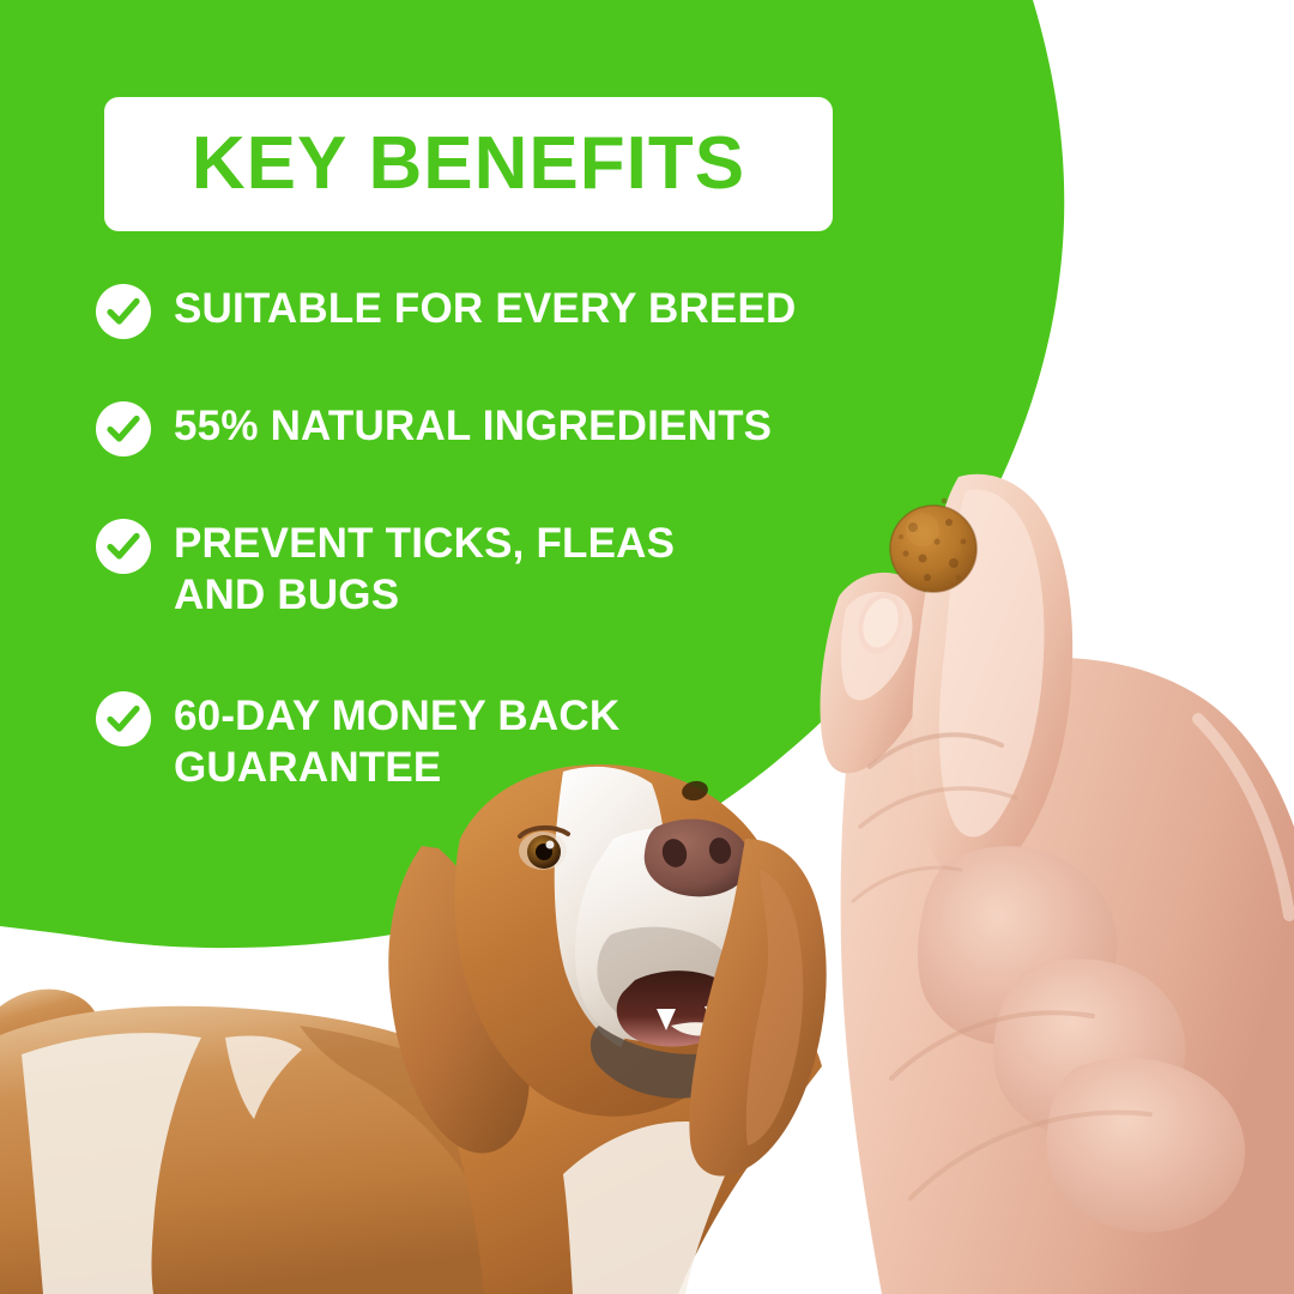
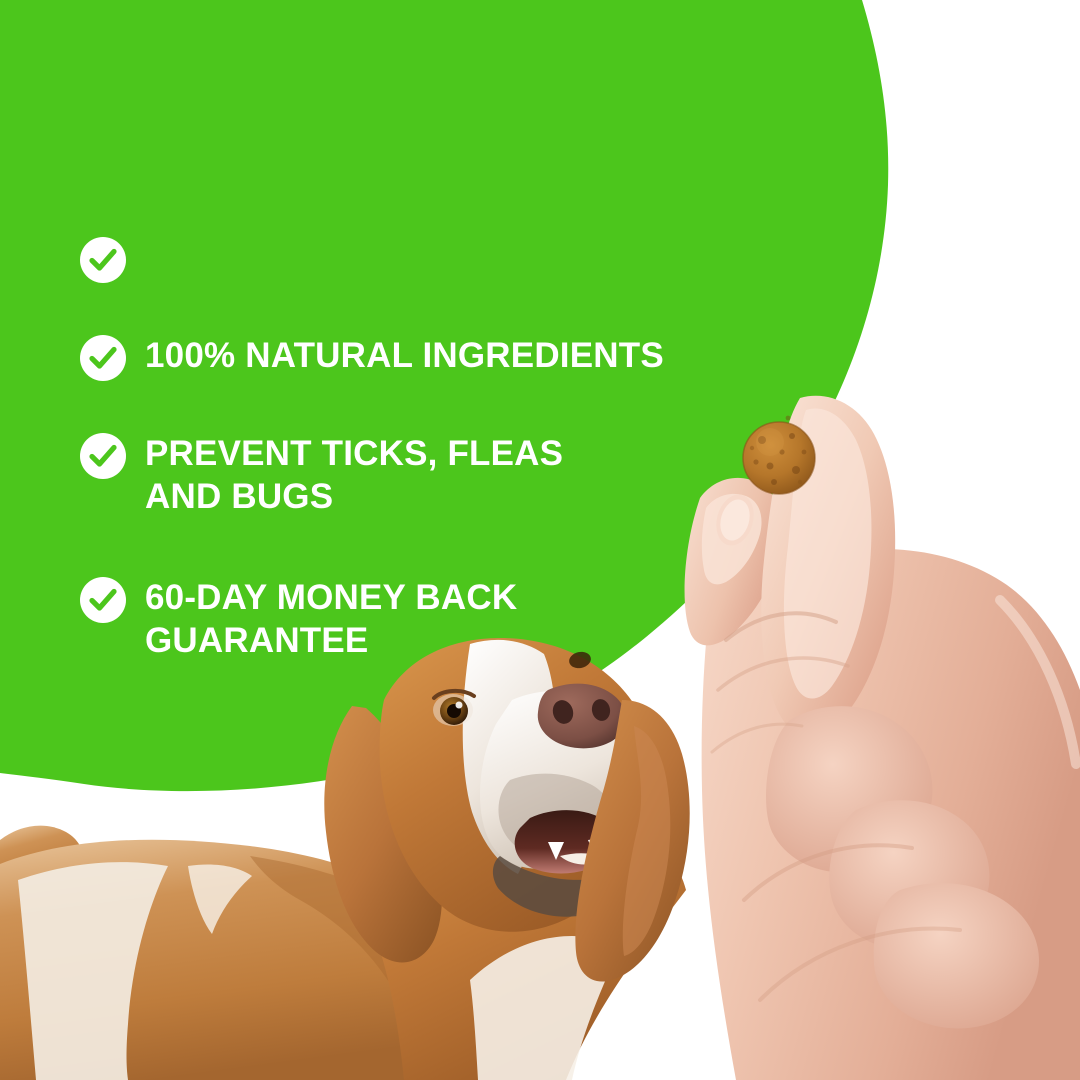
- KEY BENEFITS
- SUITABLE FOR EVERY BREED
- 55% NATURAL INGREDIENTS
+ 100% NATURAL INGREDIENTS
  PREVENT TICKS, FLEAS
  AND BUGS
  60-DAY MONEY BACK
  GUARANTEE
